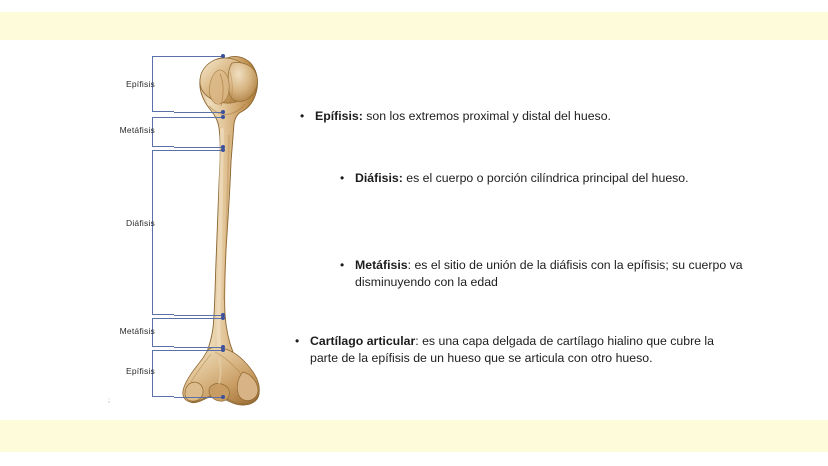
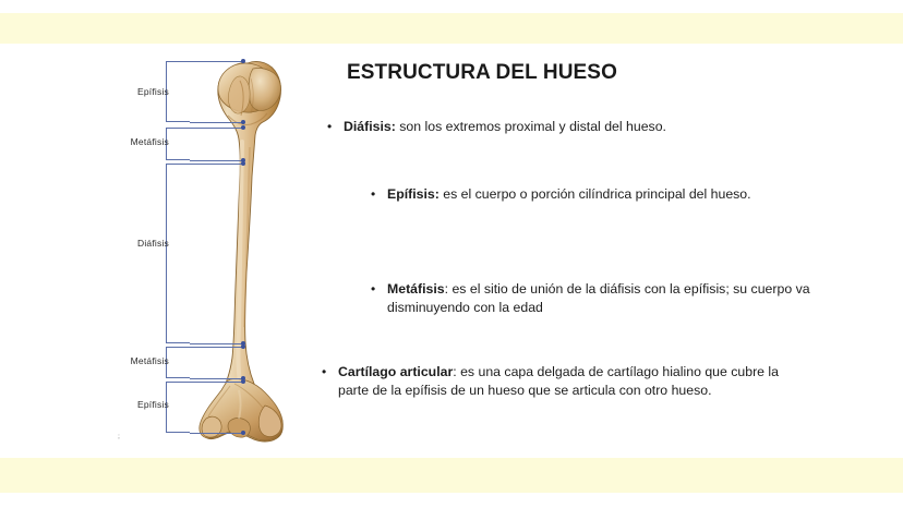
  Epífisis
  Metáfisis
  Diáfisis
  Metáfisis
  Epífisis
  ;
+ ESTRUCTURA DEL HUESO
  •
- Epífisis: son los extremos proximal y distal del hueso.
+ Diáfisis: son los extremos proximal y distal del hueso.
  •
- Diáfisis: es el cuerpo o porción cilíndrica principal del hueso.
+ Epífisis: es el cuerpo o porción cilíndrica principal del hueso.
  •
  Metáfisis: es el sitio de unión de la diáfisis con la epífisis; su cuerpo va disminuyendo con la edad
  •
  Cartílago articular: es una capa delgada de cartílago hialino que cubre la parte de la epífisis de un hueso que se articula con otro hueso.
